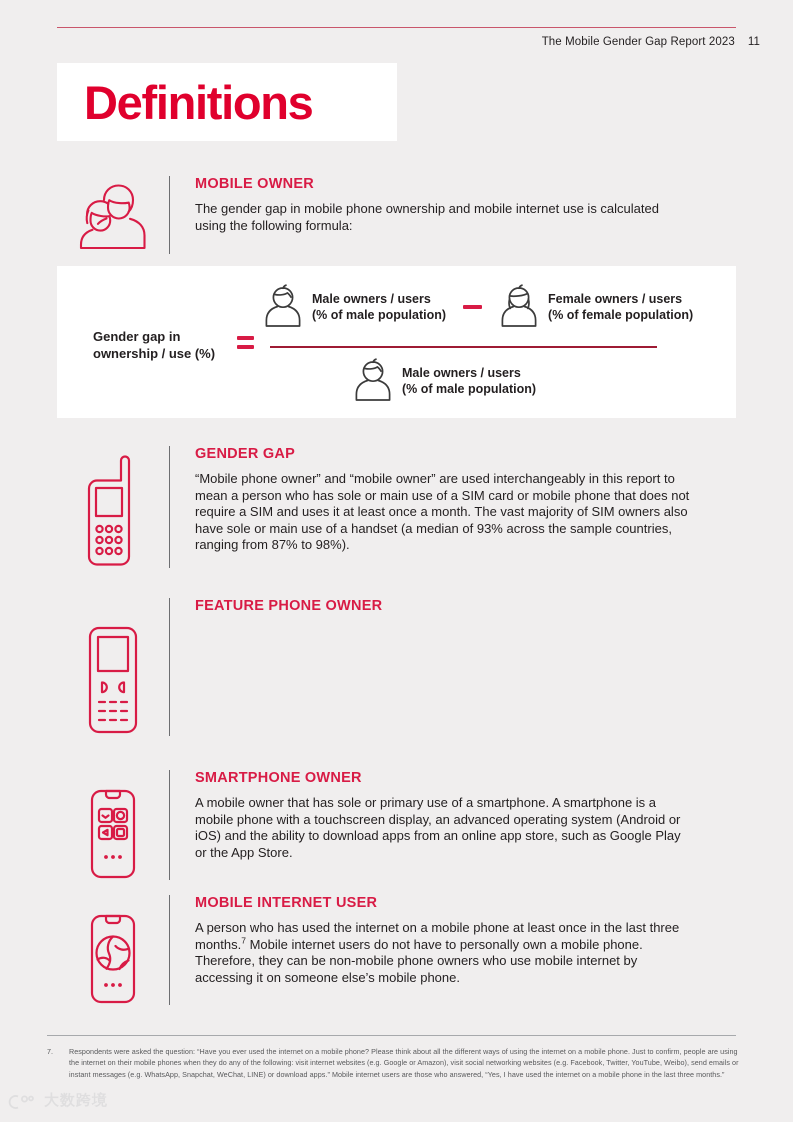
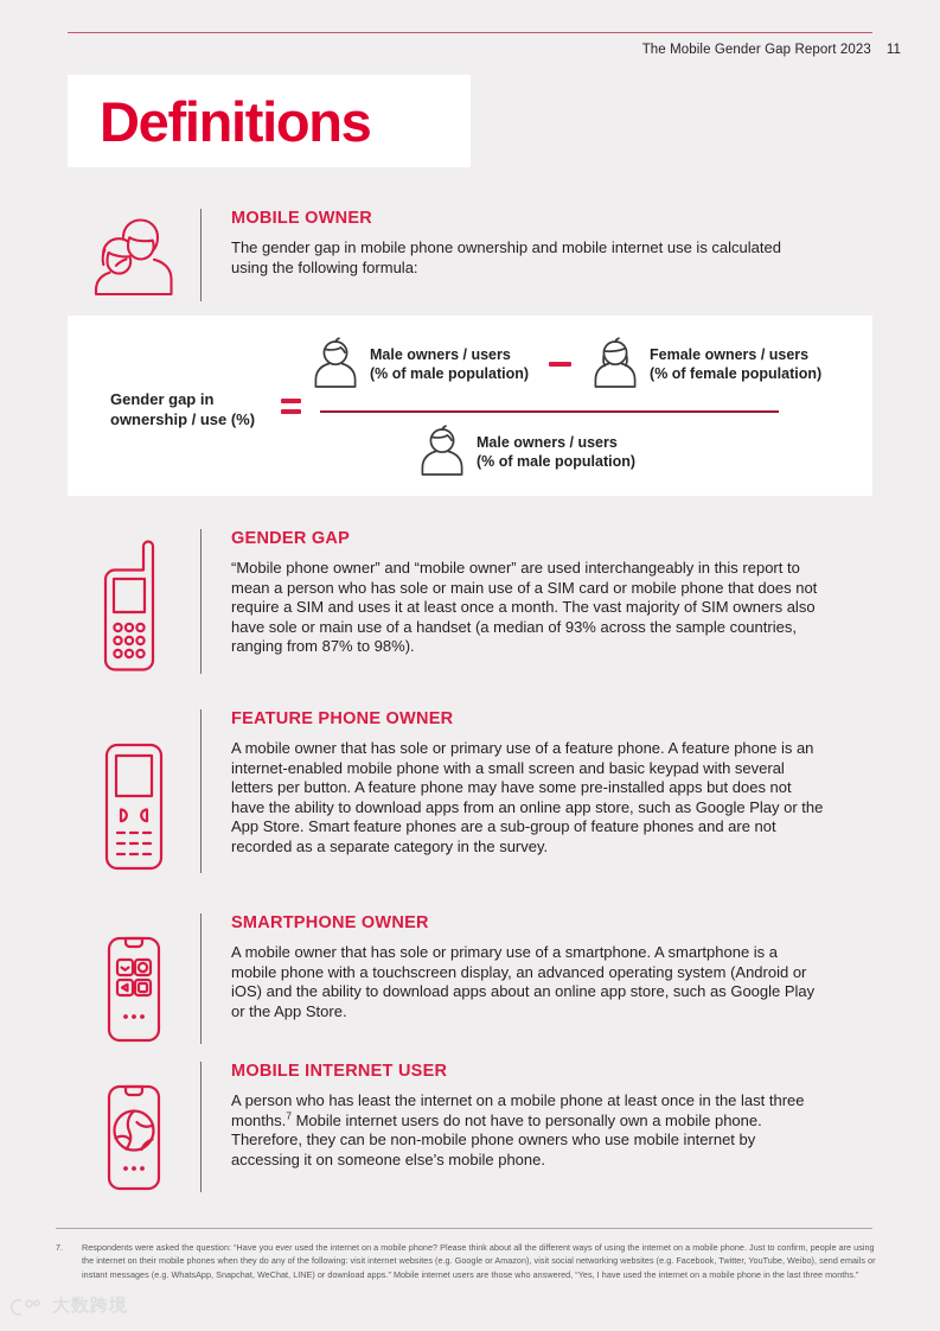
  The Mobile Gender Gap Report 2023 11
  Definitions
  MOBILE OWNER
  The gender gap in mobile phone ownership and mobile internet use is calculated using the following formula:
  Gender gap in
  ownership / use (%)
  Male owners / users
  (% of male population)
  Female owners / users
  (% of female population)
  Male owners / users
  (% of male population)
  GENDER GAP
  “Mobile phone owner” and “mobile owner” are used interchangeably in this report to mean a person who has sole or main use of a SIM card or mobile phone that does not require a SIM and uses it at least once a month. The vast majority of SIM owners also have sole or main use of a handset (a median of 93% across the sample countries, ranging from 87% to 98%).
  FEATURE PHONE OWNER
+ A mobile owner that has sole or primary use of a feature phone. A feature phone is an internet-enabled mobile phone with a small screen and basic keypad with several letters per button. A feature phone may have some pre-installed apps but does not have the ability to download apps from an online app store, such as Google Play or the App Store. Smart feature phones are a sub-group of feature phones and are not recorded as a separate category in the survey.
  SMARTPHONE OWNER
- A mobile owner that has sole or primary use of a smartphone. A smartphone is a mobile phone with a touchscreen display, an advanced operating system (Android or iOS) and the ability to download apps from an online app store, such as Google Play or the App Store.
+ A mobile owner that has sole or primary use of a smartphone. A smartphone is a mobile phone with a touchscreen display, an advanced operating system (Android or iOS) and the ability to download apps about an online app store, such as Google Play or the App Store.
  MOBILE INTERNET USER
- A person who has used the internet on a mobile phone at least once in the last three months.7 Mobile internet users do not have to personally own a mobile phone. Therefore, they can be non-mobile phone owners who use mobile internet by accessing it on someone else’s mobile phone.
+ A person who has least the internet on a mobile phone at least once in the last three months.7 Mobile internet users do not have to personally own a mobile phone. Therefore, they can be non-mobile phone owners who use mobile internet by accessing it on someone else’s mobile phone.
  7.
  Respondents were asked the question: “Have you ever used the internet on a mobile phone? Please think about all the different ways of using the internet on a mobile phone. Just to confirm, people are using the internet on their mobile phones when they do any of the following: visit internet websites (e.g. Google or Amazon), visit social networking websites (e.g. Facebook, Twitter, YouTube, Weibo), send emails or instant messages (e.g. WhatsApp, Snapchat, WeChat, LINE) or download apps.” Mobile internet users are those who answered, “Yes, I have used the internet on a mobile phone in the last three months.”
